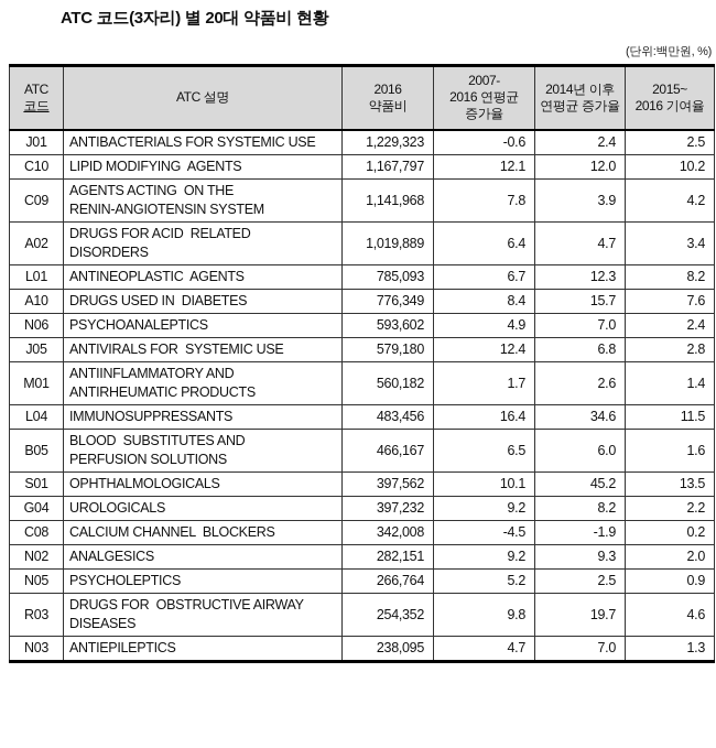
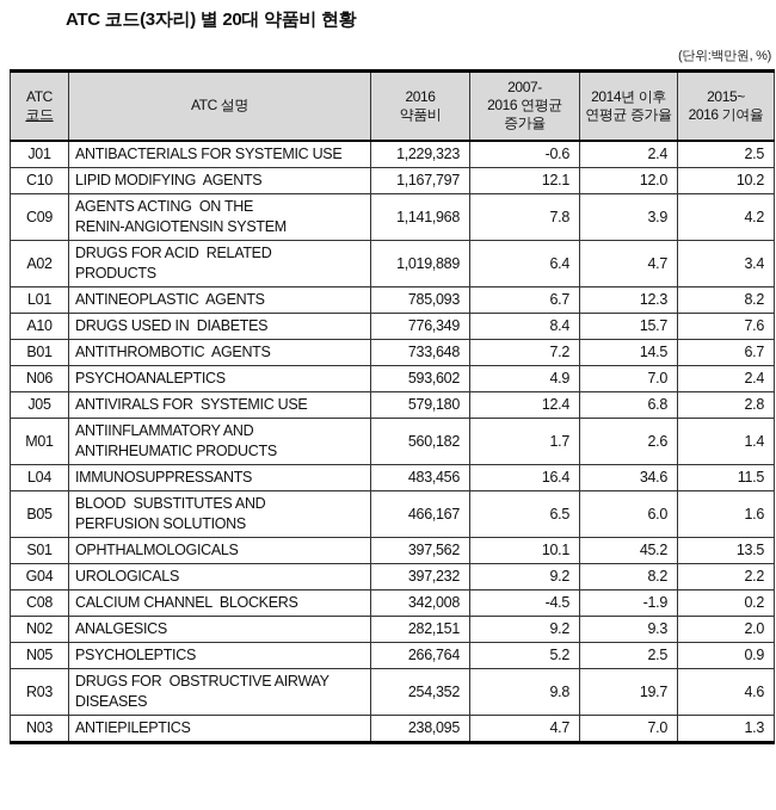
  ATC 코드(3자리) 별 20대 약품비 현황
  (단위:백만원, %)
  ATC 코드	ATC 설명	2016 약품비	2007- 2016 연평균 증가율	2014년 이후 연평균 증가율	2015~ 2016 기여율
  J01	ANTIBACTERIALS FOR SYSTEMIC USE	1,229,323	-0.6	2.4	2.5
  C10	LIPID MODIFYING AGENTS	1,167,797	12.1	12.0	10.2
  C09	AGENTS ACTING ON THE RENIN-ANGIOTENSIN SYSTEM	1,141,968	7.8	3.9	4.2
- A02	DRUGS FOR ACID RELATED DISORDERS	1,019,889	6.4	4.7	3.4
+ A02	DRUGS FOR ACID RELATED PRODUCTS	1,019,889	6.4	4.7	3.4
  L01	ANTINEOPLASTIC AGENTS	785,093	6.7	12.3	8.2
  A10	DRUGS USED IN DIABETES	776,349	8.4	15.7	7.6
+ B01	ANTITHROMBOTIC AGENTS	733,648	7.2	14.5	6.7
  N06	PSYCHOANALEPTICS	593,602	4.9	7.0	2.4
  J05	ANTIVIRALS FOR SYSTEMIC USE	579,180	12.4	6.8	2.8
  M01	ANTIINFLAMMATORY AND ANTIRHEUMATIC PRODUCTS	560,182	1.7	2.6	1.4
  L04	IMMUNOSUPPRESSANTS	483,456	16.4	34.6	11.5
  B05	BLOOD SUBSTITUTES AND PERFUSION SOLUTIONS	466,167	6.5	6.0	1.6
  S01	OPHTHALMOLOGICALS	397,562	10.1	45.2	13.5
  G04	UROLOGICALS	397,232	9.2	8.2	2.2
  C08	CALCIUM CHANNEL BLOCKERS	342,008	-4.5	-1.9	0.2
  N02	ANALGESICS	282,151	9.2	9.3	2.0
  N05	PSYCHOLEPTICS	266,764	5.2	2.5	0.9
  R03	DRUGS FOR OBSTRUCTIVE AIRWAY DISEASES	254,352	9.8	19.7	4.6
  N03	ANTIEPILEPTICS	238,095	4.7	7.0	1.3
